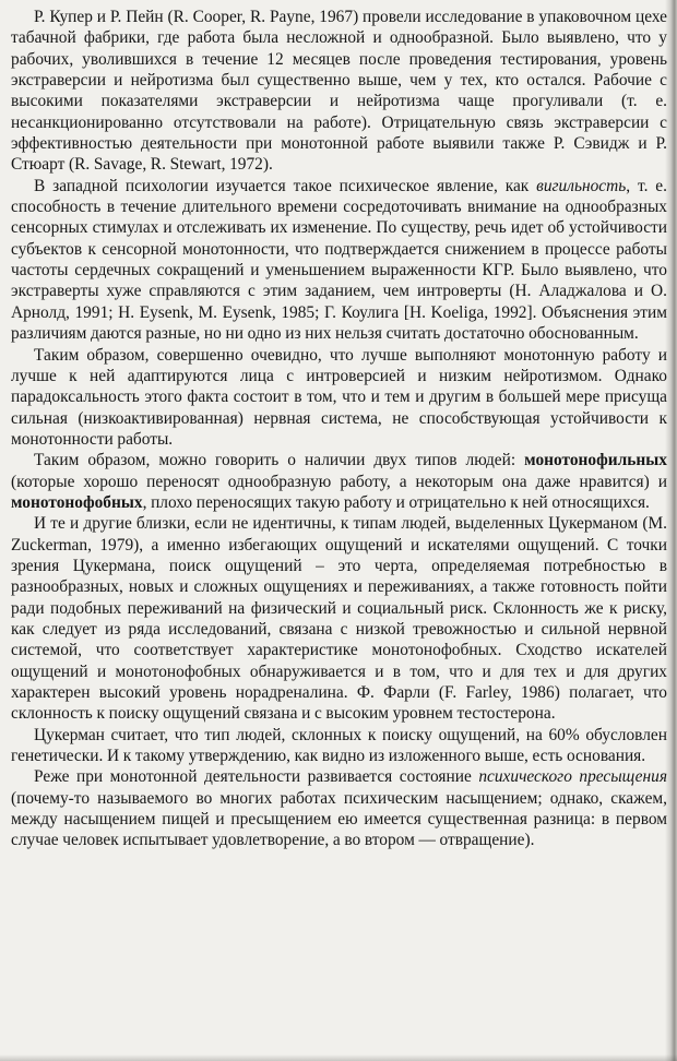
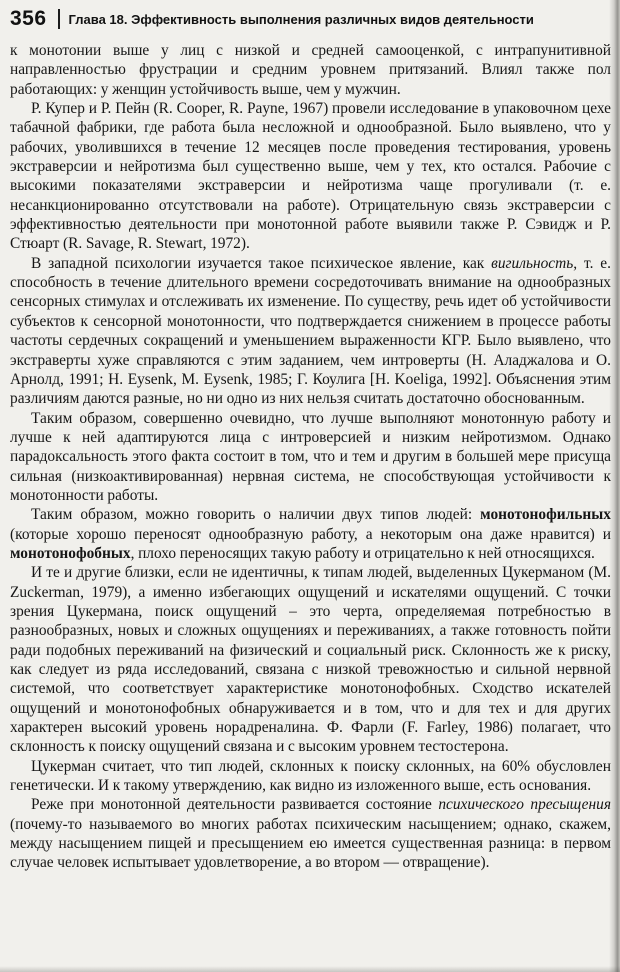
+ 356
+ Глава 18. Эффективность выполнения различных видов деятельности
+ к монотонии выше у лиц с низкой и средней самооценкой, с интрапунитивной направленностью фрустрации и средним уровнем притязаний. Влиял также пол работающих: у женщин устойчивость выше, чем у мужчин.
  Р. Купер и Р. Пейн (R. Cooper, R. Payne, 1967) провели исследование в упаковочном цехе табачной фабрики, где работа была несложной и однообразной. Было выявлено, что у рабочих, уволившихся в течение 12 месяцев после проведения тестирования, уровень экстраверсии и нейротизма был существенно выше, чем у тех, кто остался. Рабочие с высокими показателями экстраверсии и нейротизма чаще прогуливали (т. е несанкционированно отсутствовали на работе). Отрицательную связь экстраверсии с эффективностью деятельности при монотонной работе выявили также Р. Сэвидж и Р Стюарт (R. Savage, R. Stewart, 1972).
  В западной психологии изучается такое психическое явление, как вигильность, т. е способность в течение длительного времени сосредоточивать внимание на однообразных сенсорных стимулах и отслеживать их изменение. По существу, речь идет об устойчивости субъектов к сенсорной монотонности, что подтверждается снижением в процессе работы частоты сердечных сокращений и уменьшением выраженности КГР. Было выявлено, что экстраверты хуже справляются с этим заданием, чем интроверты (Н. Аладжалова и О Арнолд, 1991; H. Eysenk, M. Eysenk, 1985; Г. Коулига [H. Koeliga, 1992]. Объяснения этим различиям даются разные, но ни одно из них нельзя считать достаточно обоснованным.
  Таким образом, совершенно очевидно, что лучше выполняют монотонную работу и лучше к ней адаптируются лица с интроверсией и низким нейротизмом. Однако парадоксальность этого факта состоит в том, что и тем и другим в большей мере присуща сильная (низкоактивированная) нервная система, не способствующая устойчивости к монотонности работы.
  Таким образом, можно говорить о наличии двух типов людей: монотонофильных (которые хорошо переносят однообразную работу, а некоторым она даже нравится) и монотонофобных, плохо переносящих такую работу и отрицательно к ней относящихся.
  И те и другие близки, если не идентичны, к типам людей, выделенных Цукерманом (M Zuckerman, 1979), а именно избегающих ощущений и искателями ощущений. С точки зрения Цукермана, поиск ощущений – это черта, определяемая потребностью в разнообразных, новых и сложных ощущениях и переживаниях, а также готовность пойти ради подобных переживаний на физический и социальный риск. Склонность же к риску как следует из ряда исследований, связана с низкой тревожностью и сильной нервной системой, что соответствует характеристике монотонофобных. Сходство искателей ощущений и монотонофобных обнаруживается и в том, что и для тех и для других характерен высокий уровень норадреналина. Ф. Фарли (F. Farley, 1986) полагает, что склонность к поиску ощущений связана и с высоким уровнем тестостерона.
- Цукерман считает, что тип людей, склонных к поиску ощущений, на 60% обусловлен генетически. И к такому утверждению, как видно из изложенного выше, есть основания.
+ Цукерман считает, что тип людей, склонных к поиску склонных, на 60% обусловлен генетически. И к такому утверждению, как видно из изложенного выше, есть основания.
  Реже при монотонной деятельности развивается состояние психического пресыщения (почему-то называемого во многих работах психическим насыщением; однако, скажем между насыщением пищей и пресыщением ею имеется существенная разница: в первом случае человек испытывает удовлетворение, а во втором — отвращение).
